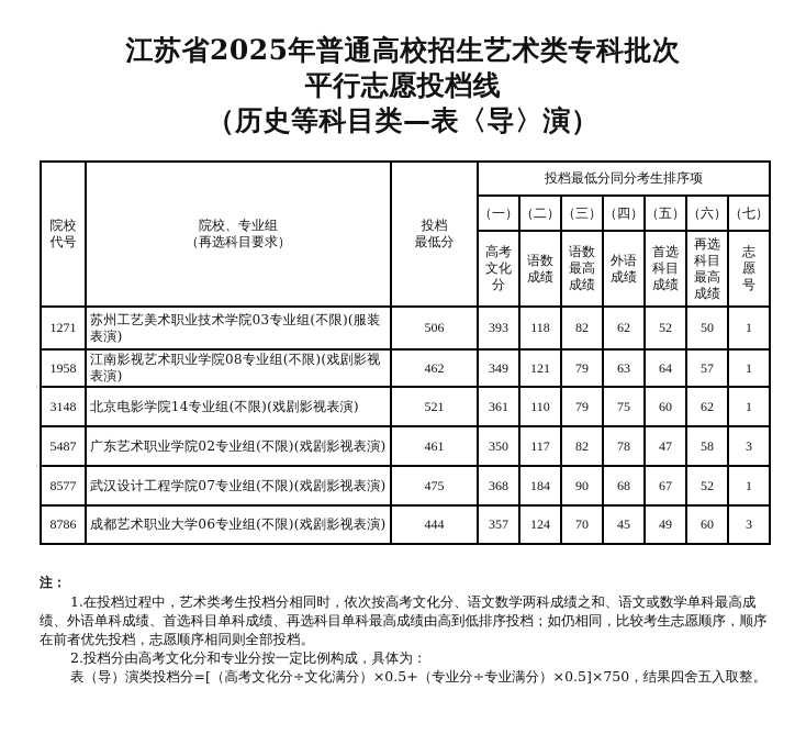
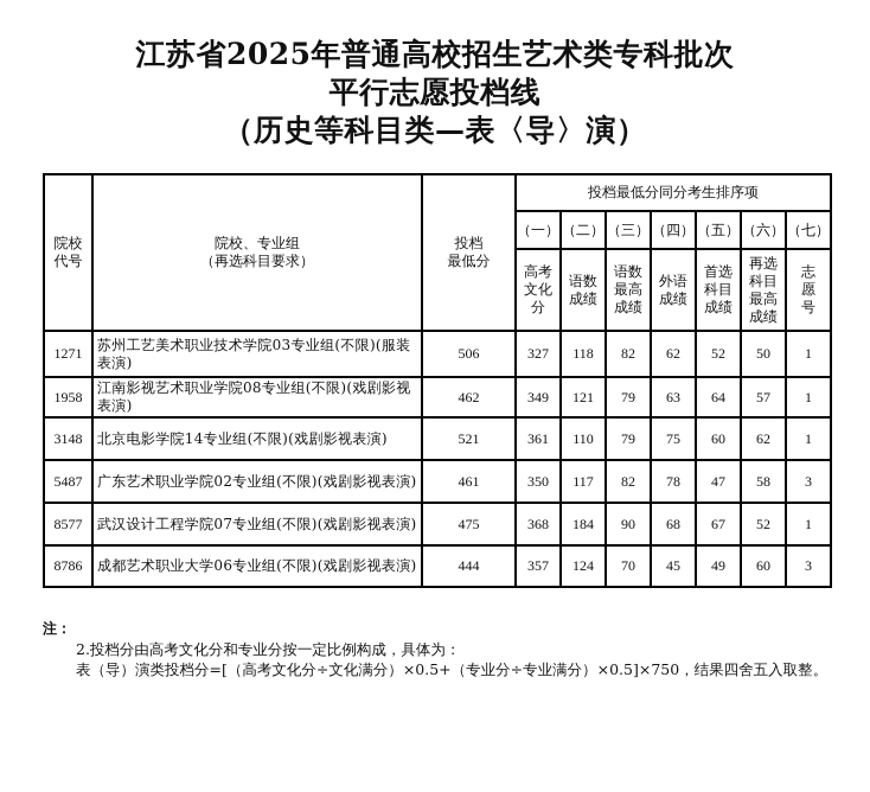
  江苏省2025年普通高校招生艺术类专科批次
  平行志愿投档线
  （历史等科目类—表〈导〉演）
  院校 代号	院校、专业组 （再选科目要求）	投档 最低分	投档最低分同分考生排序项
  （一）	（二）	（三）	（四）	（五）	（六）	（七）
  高考 文化 分	语数 成绩	语数 最高 成绩	外语 成绩	首选 科目 成绩	再选 科目 最高 成绩	志 愿 号
- 1271	苏州工艺美术职业技术学院03专业组(不限)(服装表演)	506	393	118	82	62	52	50	1
+ 1271	苏州工艺美术职业技术学院03专业组(不限)(服装表演)	506	327	118	82	62	52	50	1
  1958	江南影视艺术职业学院08专业组(不限)(戏剧影视表演)	462	349	121	79	63	64	57	1
  3148	北京电影学院14专业组(不限)(戏剧影视表演)	521	361	110	79	75	60	62	1
  5487	广东艺术职业学院02专业组(不限)(戏剧影视表演)	461	350	117	82	78	47	58	3
  8577	武汉设计工程学院07专业组(不限)(戏剧影视表演)	475	368	184	90	68	67	52	1
  8786	成都艺术职业大学06专业组(不限)(戏剧影视表演)	444	357	124	70	45	49	60	3
  注：
- 1.在投档过程中，艺术类考生投档分相同时，依次按高考文化分、语文数学两科成绩之和、语文或数学单科最高成绩、外语单科成绩、首选科目单科成绩、再选科目单科最高成绩由高到低排序投档；如仍相同，比较考生志愿顺序，顺序在前者优先投档，志愿顺序相同则全部投档。
  2.投档分由高考文化分和专业分按一定比例构成，具体为：
  表（导）演类投档分=[（高考文化分÷文化满分）×0.5+（专业分÷专业满分）×0.5]×750，结果四舍五入取整。
